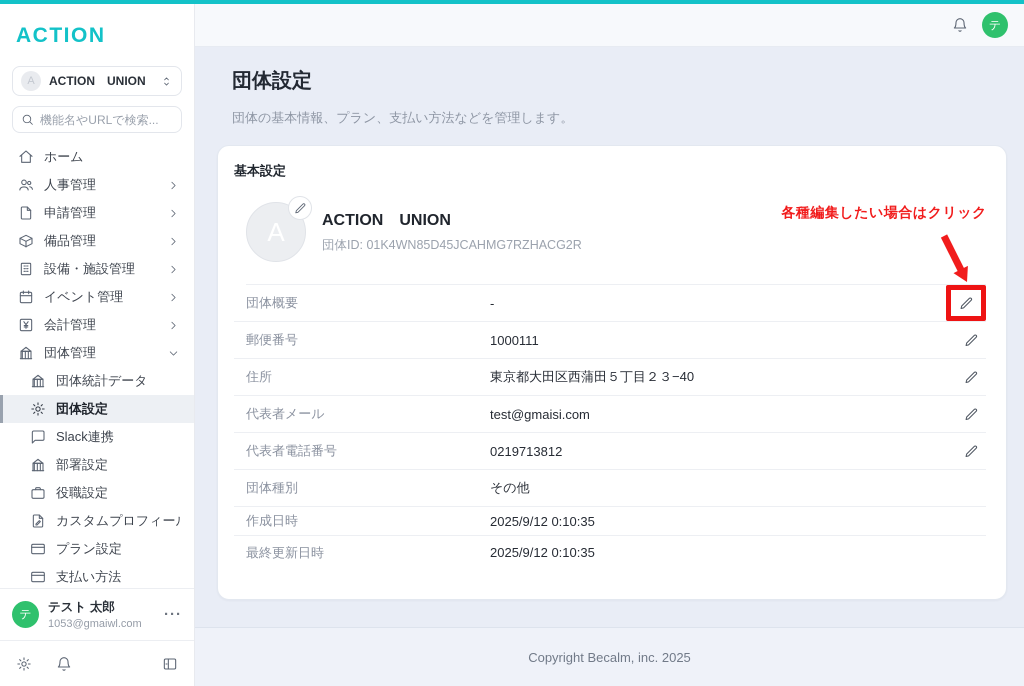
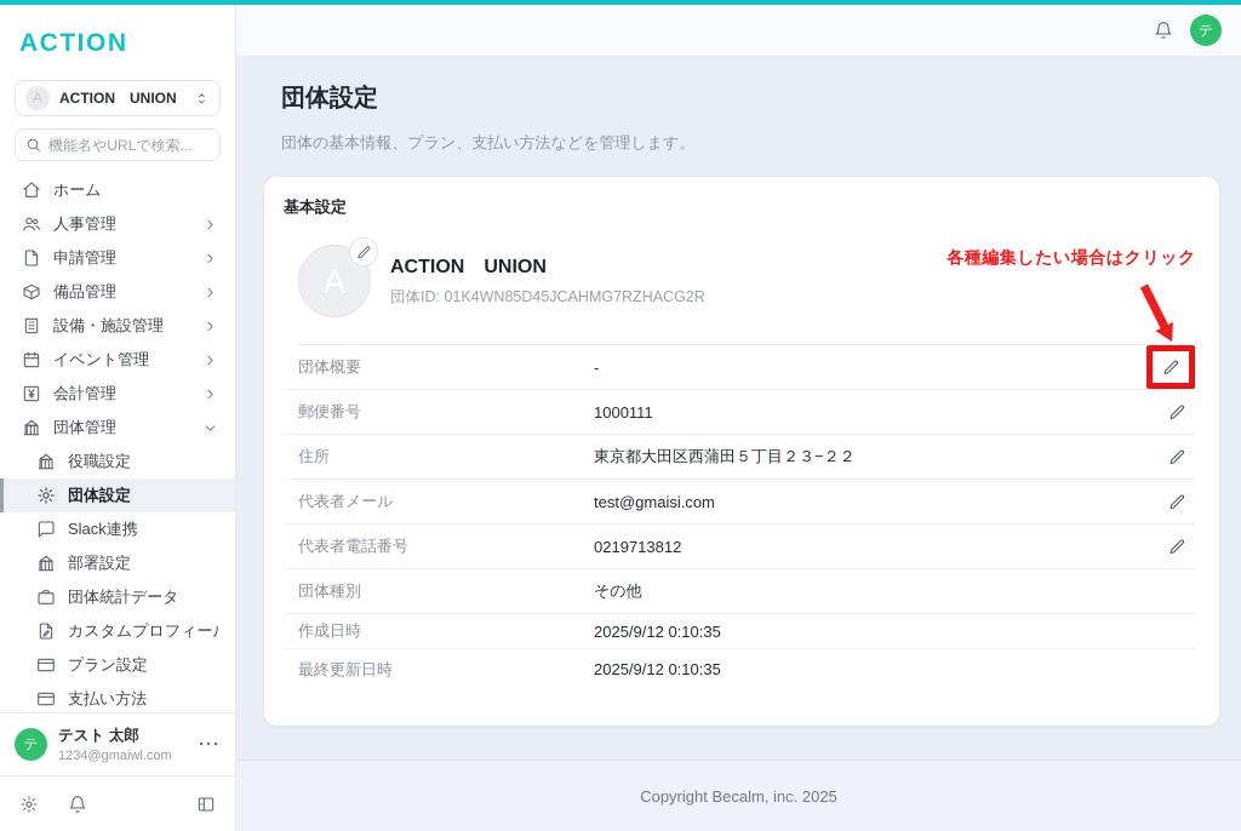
  ACTION
  A
  ACTION UNION
  機能名やURLで検索...
  ホーム
  人事管理
  申請管理
  備品管理
  設備・施設管理
  イベント管理
  会計管理
  団体管理
- 団体統計データ
+ 役職設定
  団体設定
  Slack連携
  部署設定
- 役職設定
+ 団体統計データ
  カスタムプロフィー
  プラン設定
  支払い方法
  テ
  テスト 太郎
- 1053@gmaiwl.com
+ 1234@gmaiwl.com
  ···
  テ
  団体設定
  団体の基本情報、プラン、支払い方法などを管理します。
  基本設定
  ACTION UNION
  団体ID: 01K4WN85D45JCAHMG7RZHACG2R
  団体概要
  -
  郵便番号
  1000111
  住所
- 東京都大田区西蒲田５丁目２３−40
+ 東京都大田区西蒲田５丁目２３−２２
  代表者メール
  test@gmaisi.com
  代表者電話番号
  0219713812
  団体種別
  その他
  作成日時
  2025/9/12 0:10:35
  最終更新日時
  2025/9/12 0:10:35
  Copyright Becalm, inc. 2025
  各種編集したい場合はクリック
